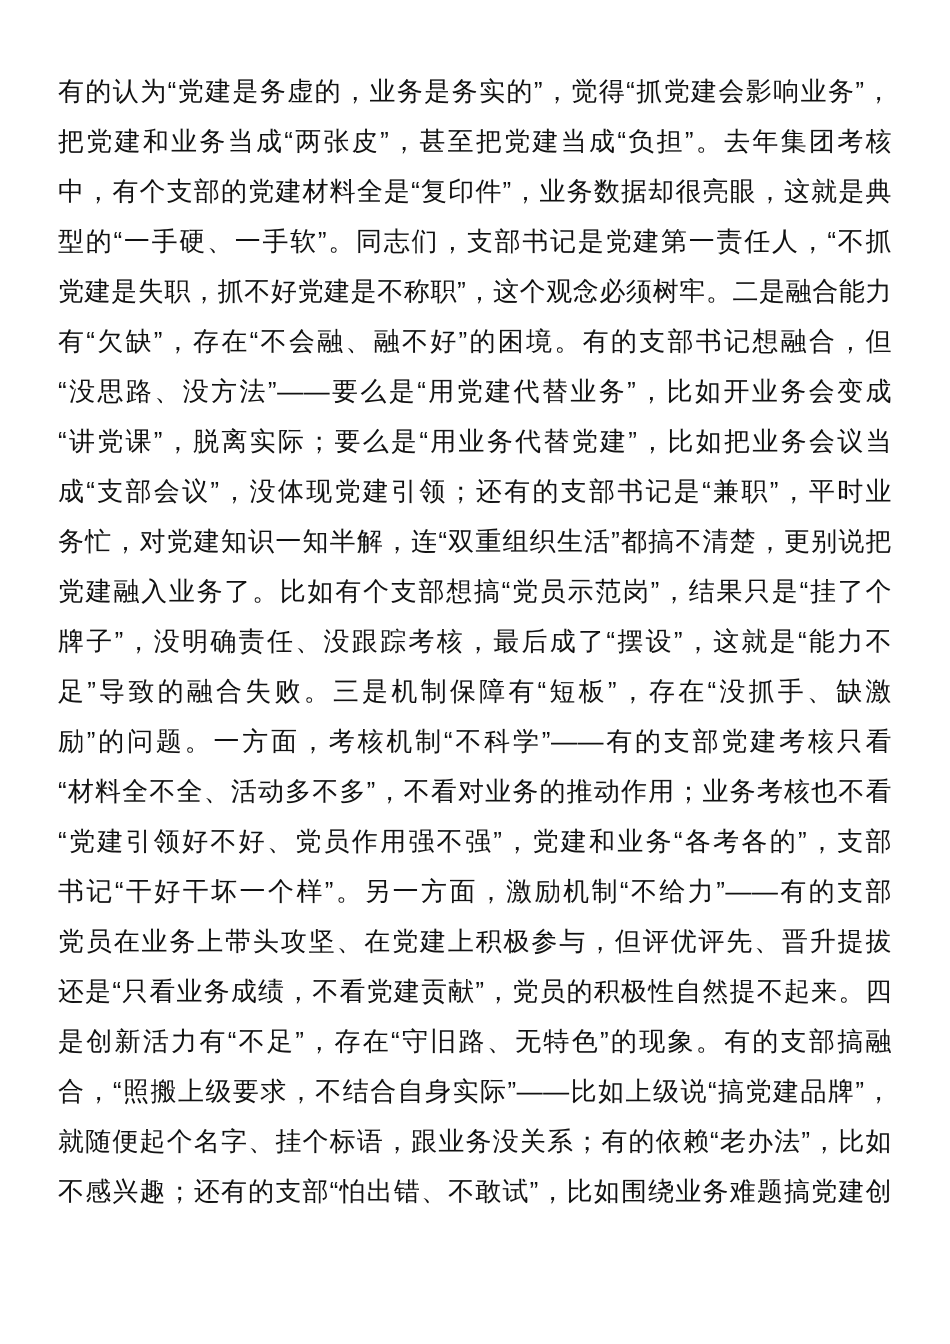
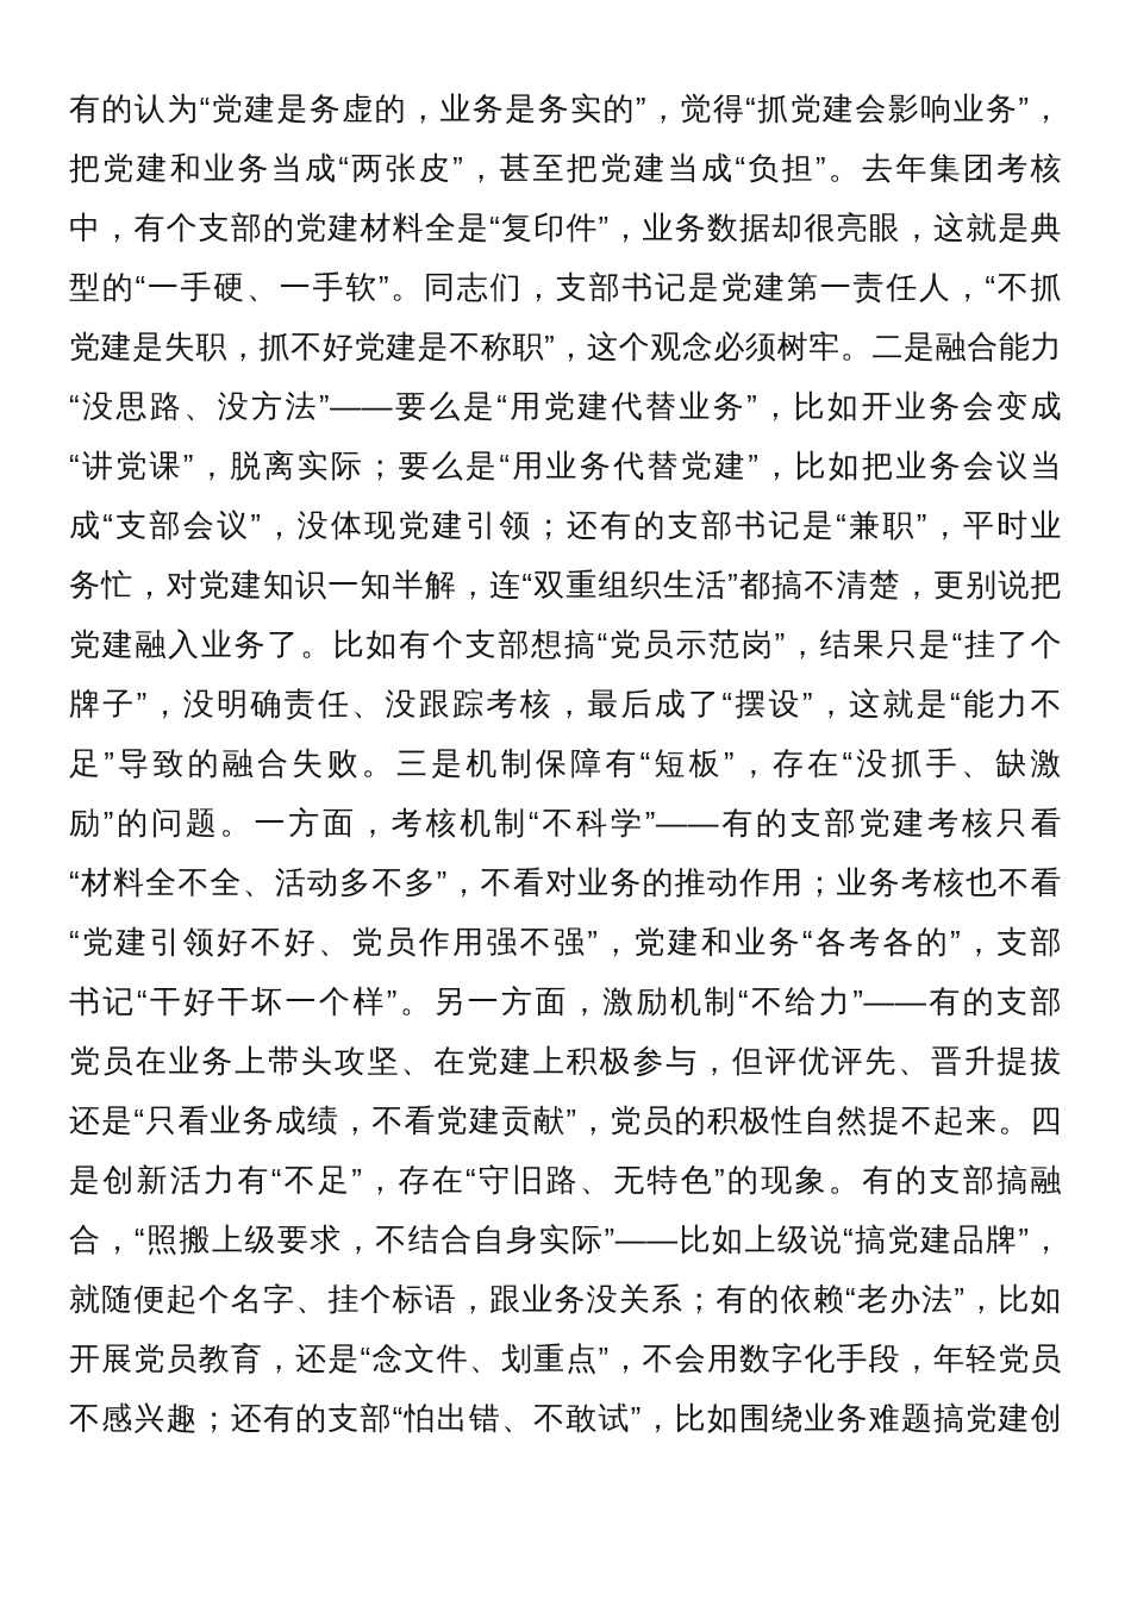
  有的认为“党建是务虚的，业务是务实的”，觉得“抓党建会影响业务”，
  把党建和业务当成“两张皮”，甚至把党建当成“负担”。去年集团考核
  中，有个支部的党建材料全是“复印件”，业务数据却很亮眼，这就是典
  型的“一手硬、一手软”。同志们，支部书记是党建第一责任人，“不抓
  党建是失职，抓不好党建是不称职”，这个观念必须树牢。二是融合能力
- 有“欠缺”，存在“不会融、融不好”的困境。有的支部书记想融合，但
  “没思路、没方法”——要么是“用党建代替业务”，比如开业务会变成
  “讲党课”，脱离实际；要么是“用业务代替党建”，比如把业务会议当
  成“支部会议”，没体现党建引领；还有的支部书记是“兼职”，平时业
  务忙，对党建知识一知半解，连“双重组织生活”都搞不清楚，更别说把
  党建融入业务了。比如有个支部想搞“党员示范岗”，结果只是“挂了个
  牌子”，没明确责任、没跟踪考核，最后成了“摆设”，这就是“能力不
  足”导致的融合失败。三是机制保障有“短板”，存在“没抓手、缺激
  励”的问题。一方面，考核机制“不科学”——有的支部党建考核只看
  “材料全不全、活动多不多”，不看对业务的推动作用；业务考核也不看
  “党建引领好不好、党员作用强不强”，党建和业务“各考各的”，支部
  书记“干好干坏一个样”。另一方面，激励机制“不给力”——有的支部
  党员在业务上带头攻坚、在党建上积极参与，但评优评先、晋升提拔
  还是“只看业务成绩，不看党建贡献”，党员的积极性自然提不起来。四
  是创新活力有“不足”，存在“守旧路、无特色”的现象。有的支部搞融
  合，“照搬上级要求，不结合自身实际”——比如上级说“搞党建品牌”，
  就随便起个名字、挂个标语，跟业务没关系；有的依赖“老办法”，比如
+ 开展党员教育，还是“念文件、划重点”，不会用数字化手段，年轻党员
  不感兴趣；还有的支部“怕出错、不敢试”，比如围绕业务难题搞党建创
